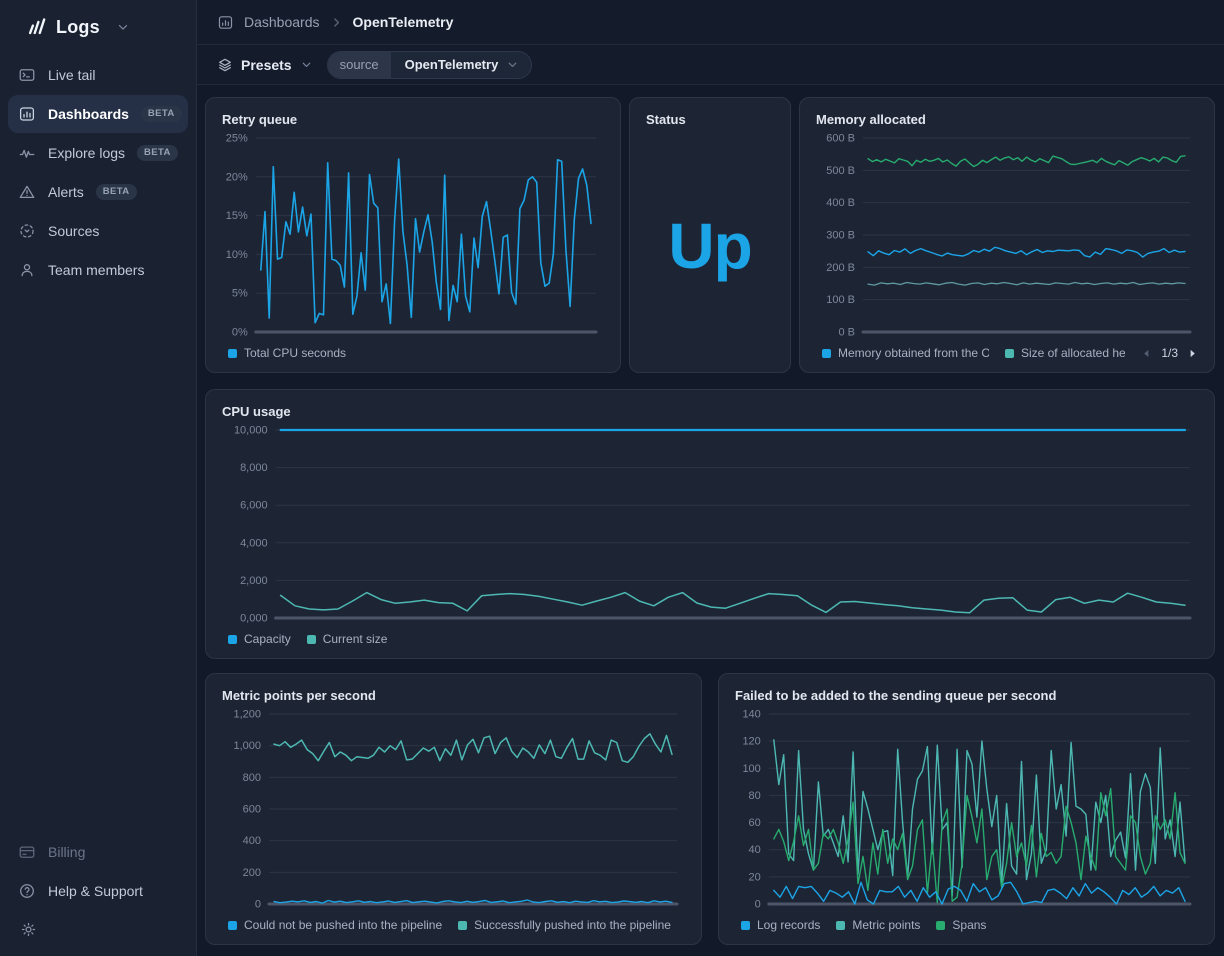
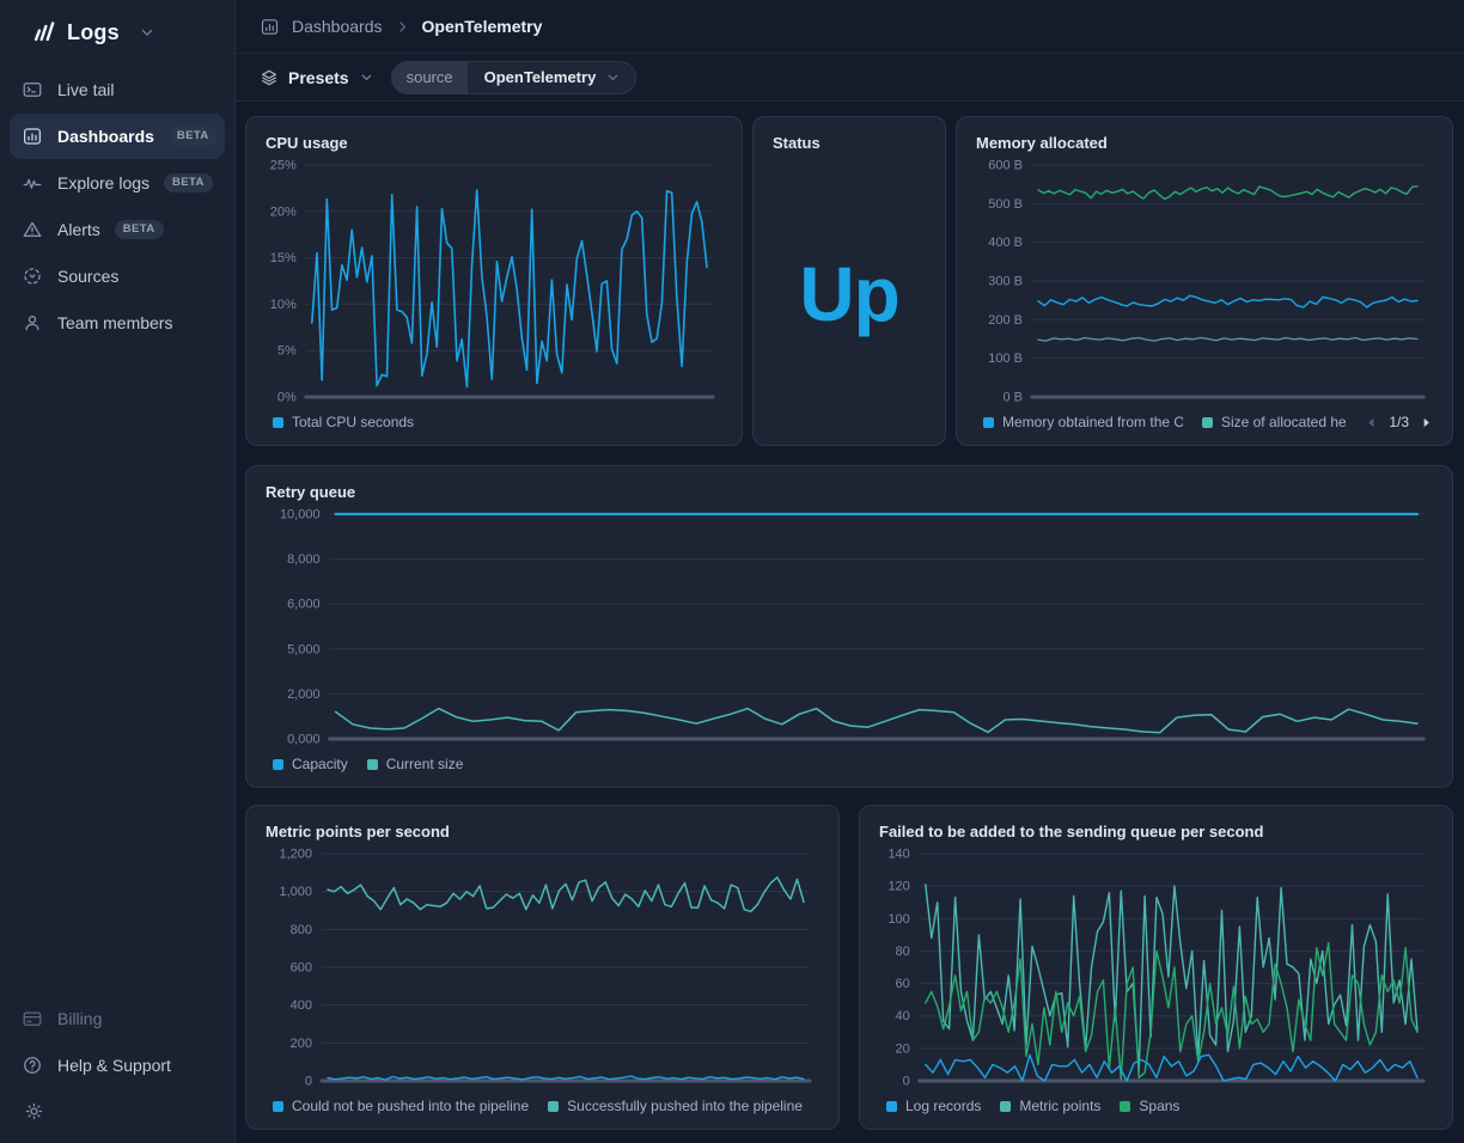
  Logs
  Live tail
  Dashboards
  BETA
  Explore logs
  BETA
  Alerts
  BETA
  Sources
  Team members
  Billing
  Help & Support
  Dashboards
  OpenTelemetry
  Presets
  source
  OpenTelemetry
- Retry queue
+ CPU usage
  0%
  5%
  10%
  15%
  20%
  25%
  Total CPU seconds
  Status
  Up
  Memory allocated
  0 B
  100 B
  200 B
  300 B
  400 B
  500 B
  600 B
  Memory obtained from the O
  Size of allocated he
  1/3
- CPU usage
+ Retry queue
  0,000
  2,000
- 4,000
+ 5,000
  6,000
  8,000
  10,000
  Capacity
  Current size
  Metric points per second
  0
  200
  400
  600
  800
  1,000
  1,200
  Could not be pushed into the pipeline
  Successfully pushed into the pipeline
  Failed to be added to the sending queue per second
  0
  20
  40
  60
  80
  100
  120
  140
  Log records
  Metric points
  Spans
